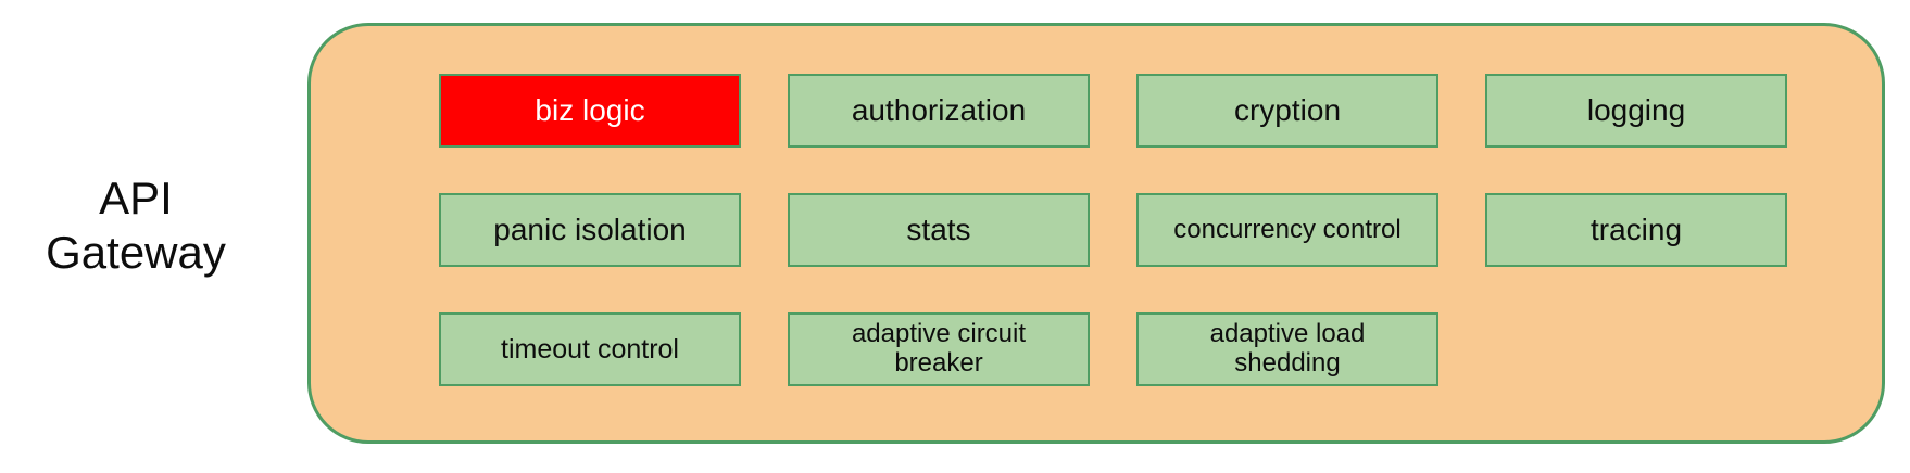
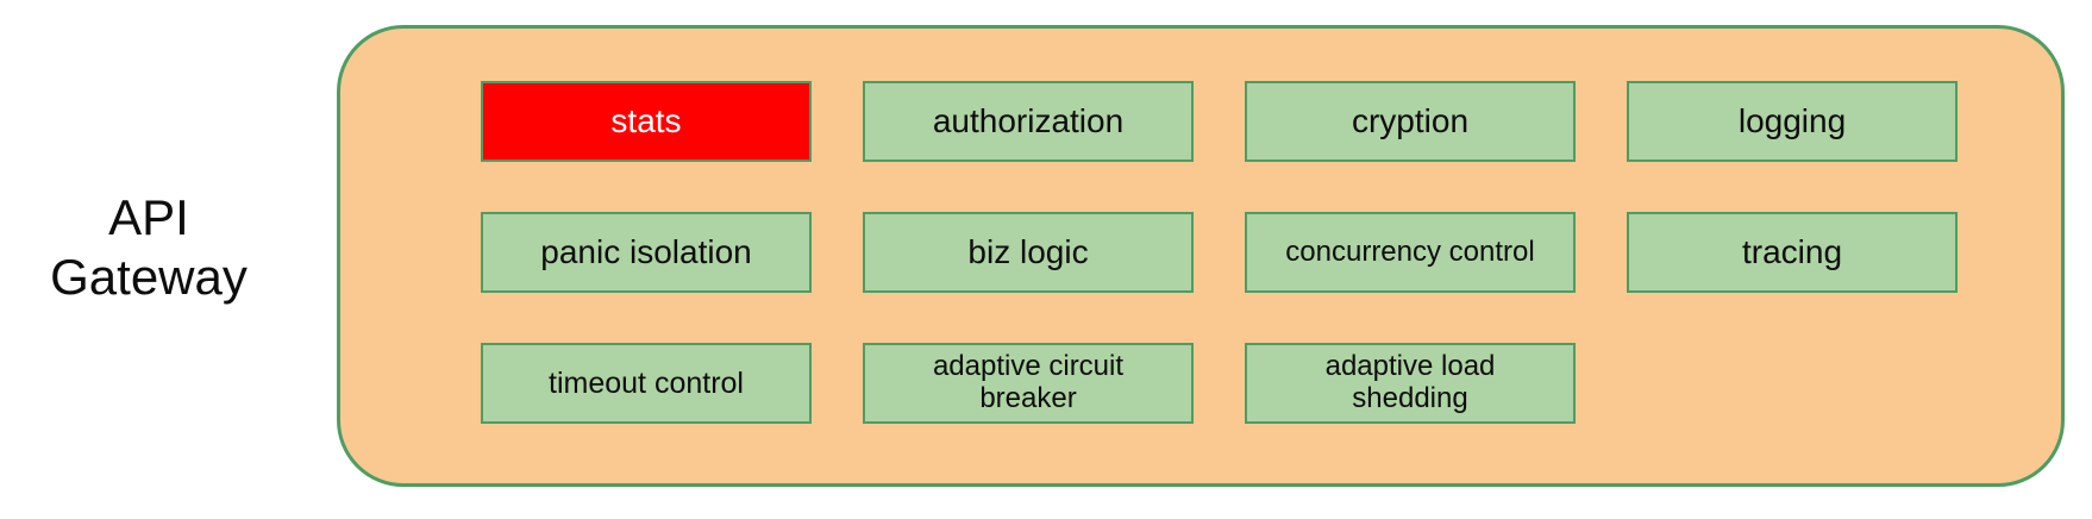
  API Gateway
- biz logic
+ stats
  authorization
  cryption
  logging
  panic isolation
- stats
+ biz logic
  concurrency control
  tracing
  timeout control
  adaptive circuit breaker
  adaptive load shedding
